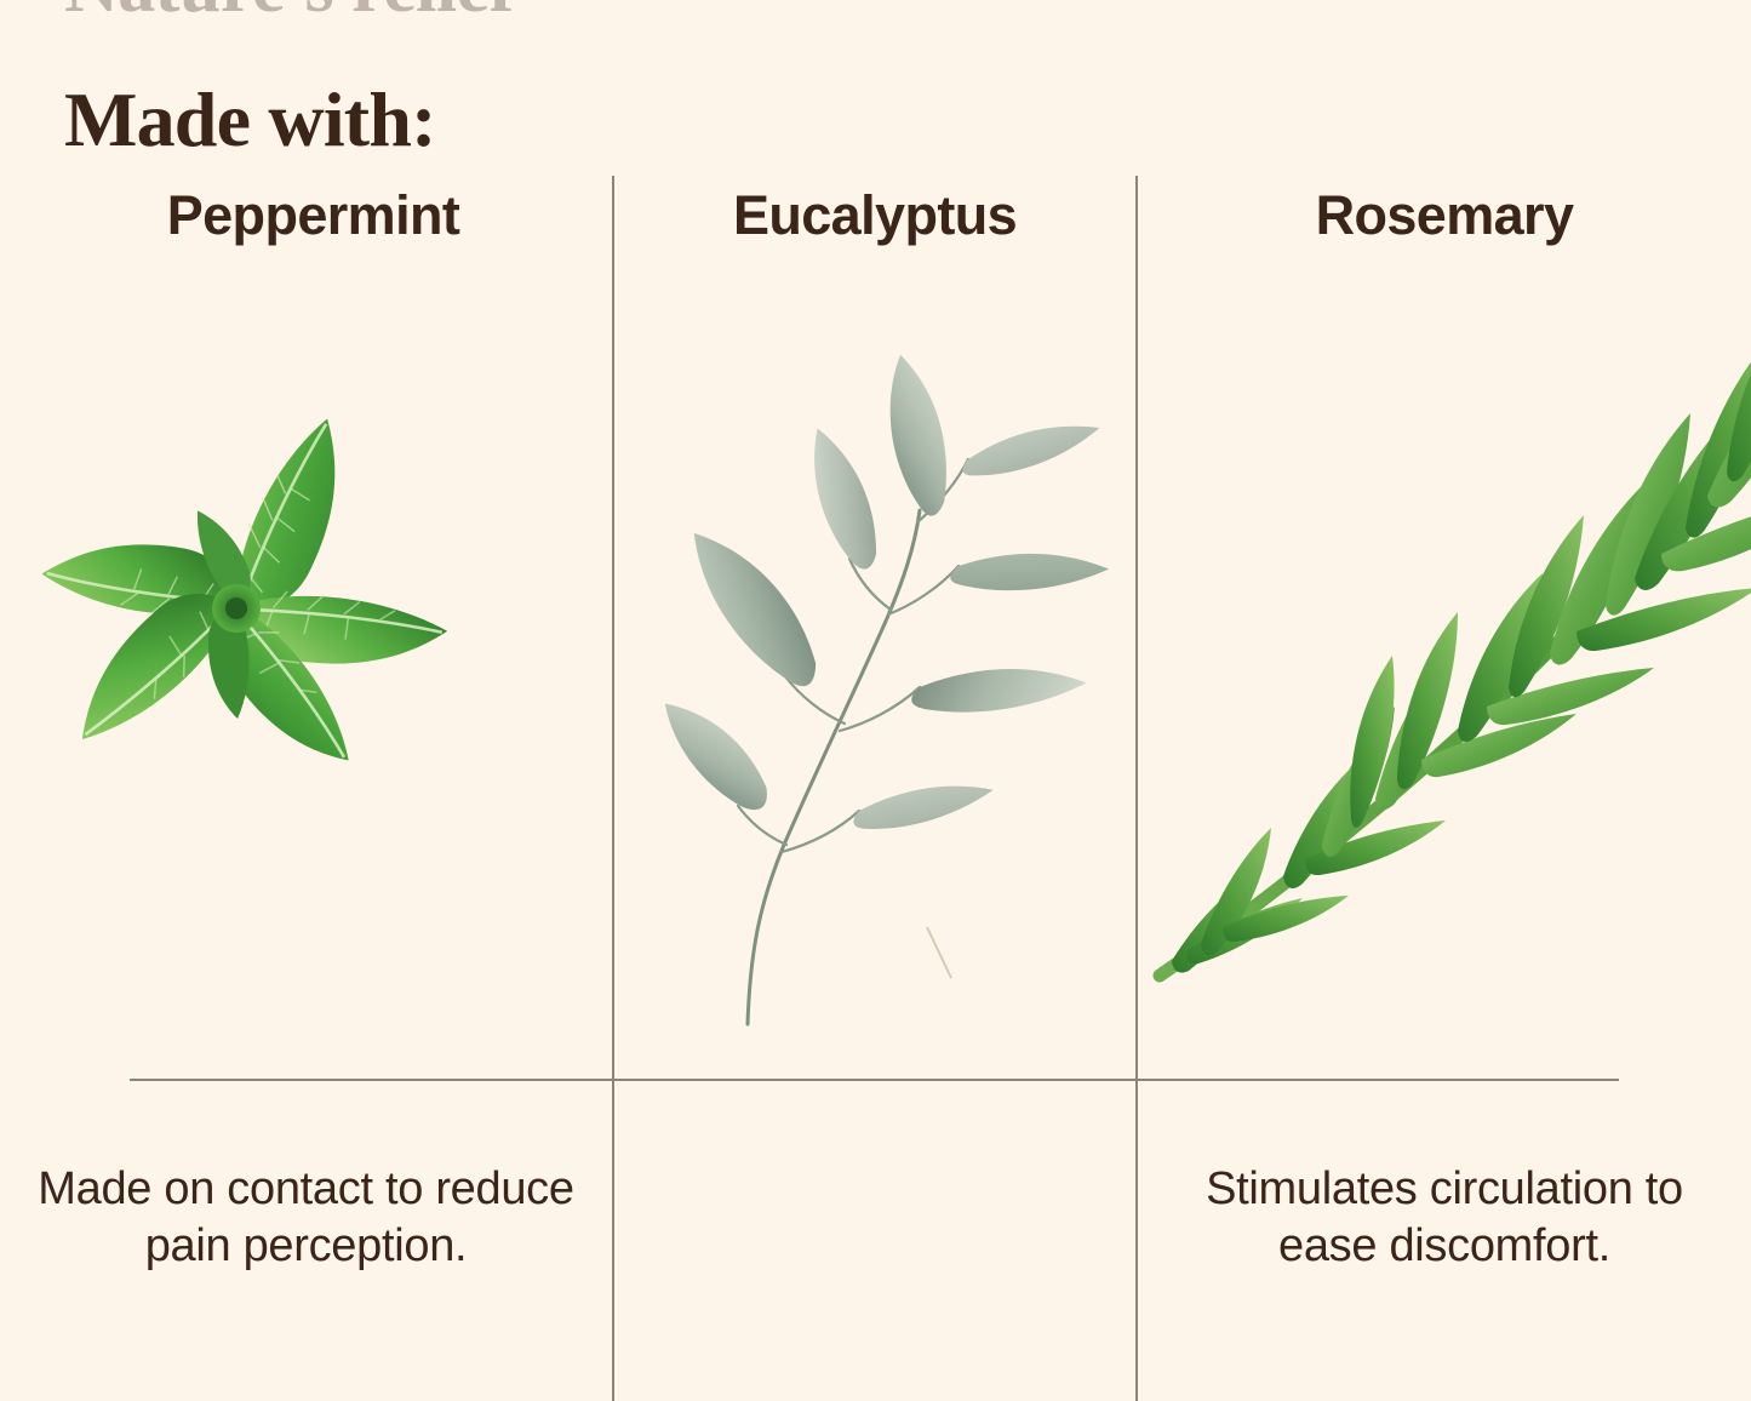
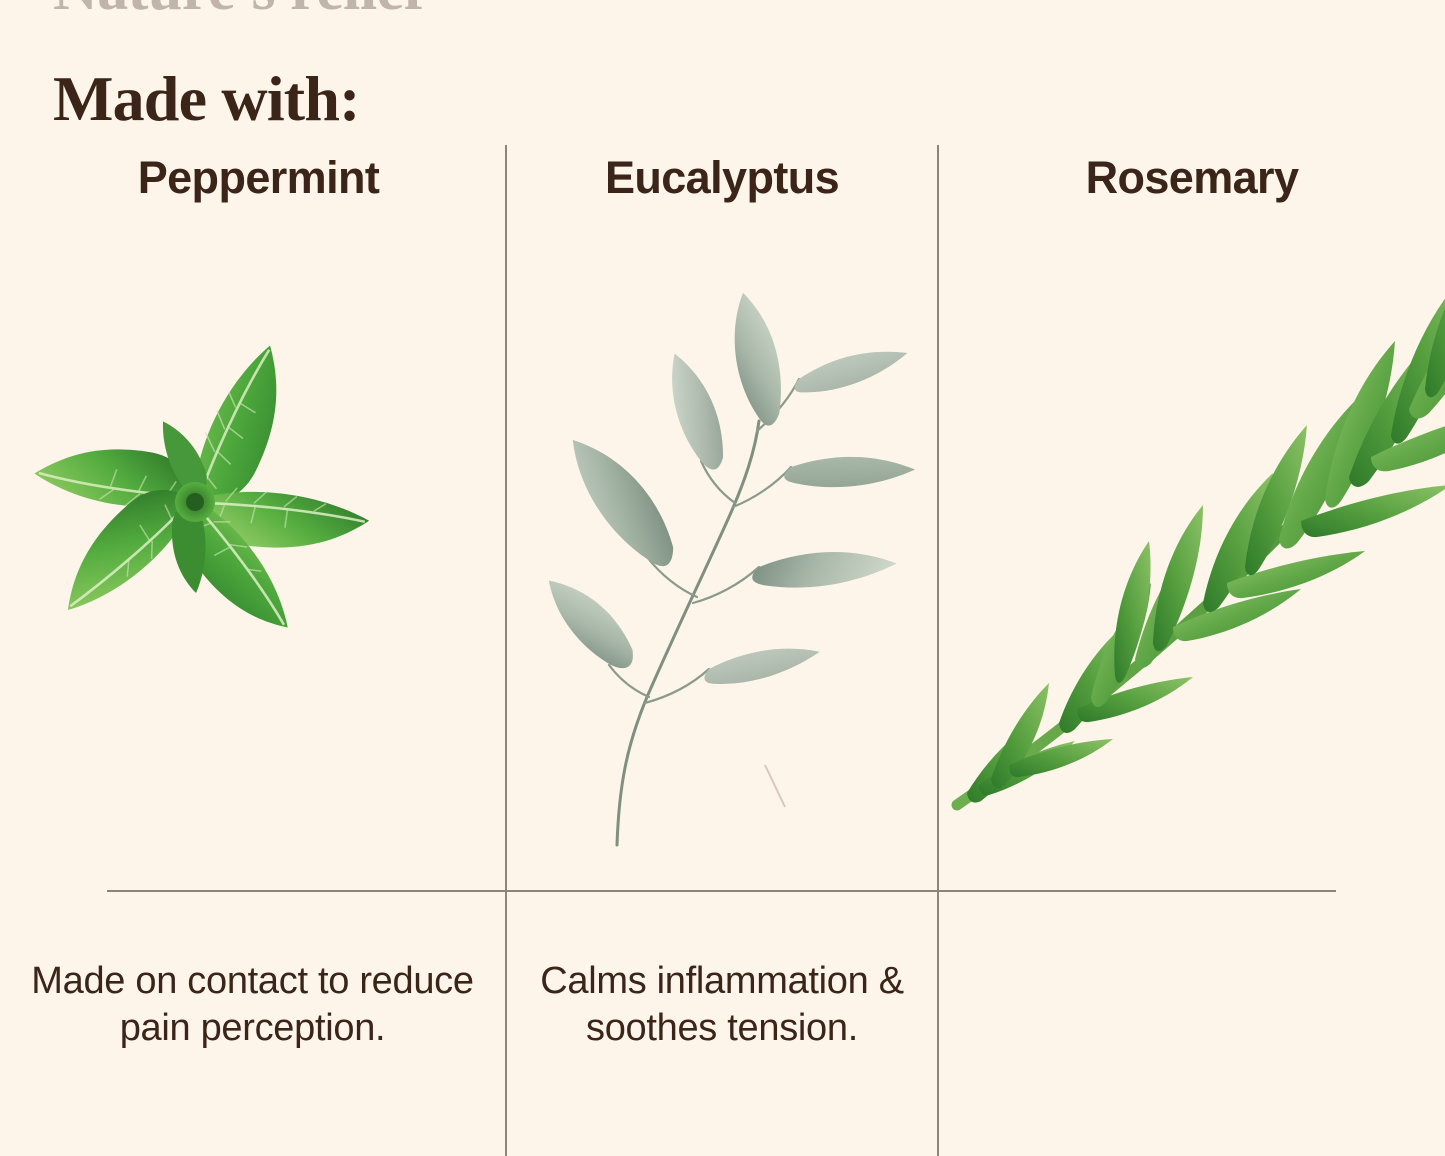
  Made with:
  Peppermint
  Made on contact to reduce pain perception.
  Eucalyptus
+ Calms inflammation & soothes tension.
  Rosemary
- Stimulates circulation to ease discomfort.
